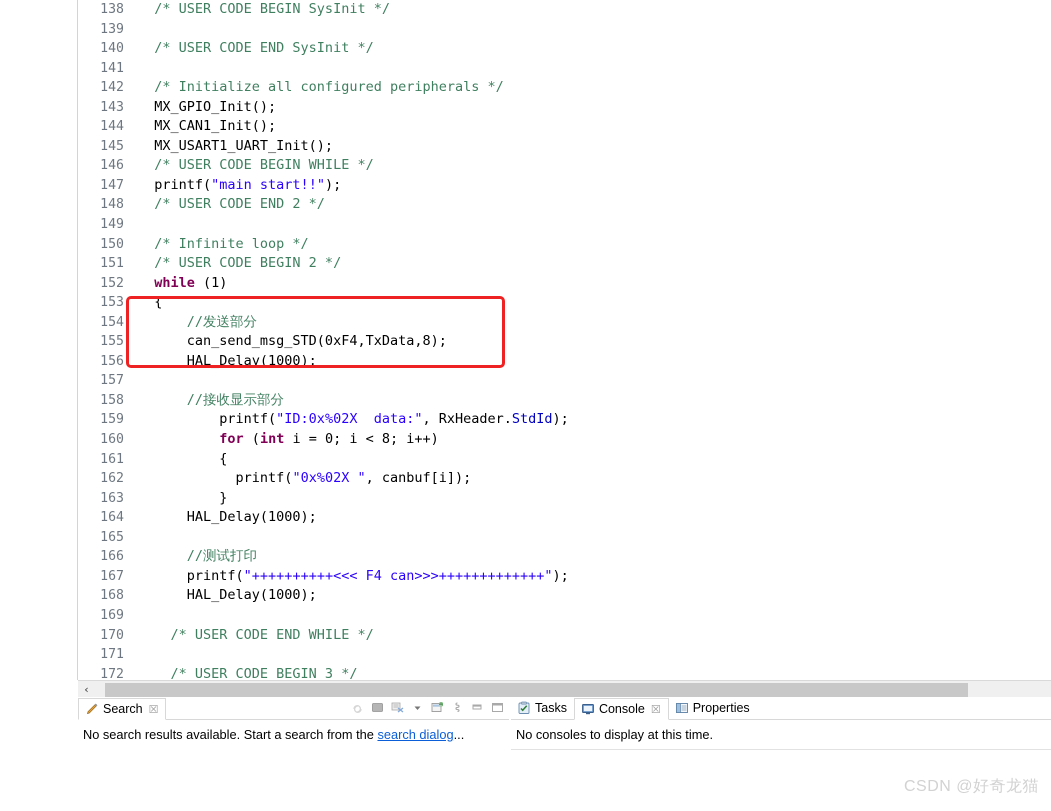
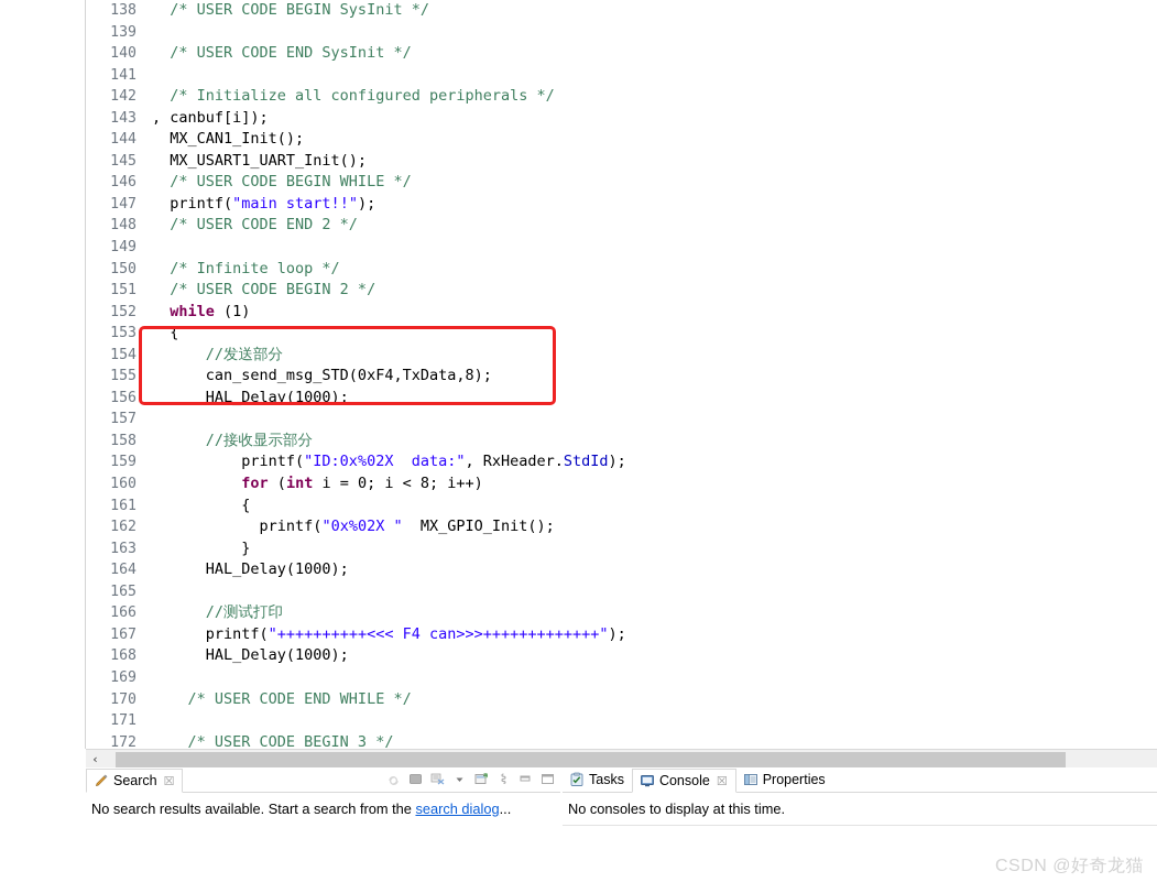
  138 /* USER CODE BEGIN SysInit */
  139
  140 /* USER CODE END SysInit */
  141
  142 /* Initialize all configured peripherals */
- 143 MX_GPIO_Init();
+ 143 , canbuf[i]);
  144 MX_CAN1_Init();
  145 MX_USART1_UART_Init();
  146 /* USER CODE BEGIN WHILE */
  147 printf("main start!!");
  148 /* USER CODE END 2 */
  149
  150 /* Infinite loop */
  151 /* USER CODE BEGIN 2 */
  152 while (1)
  153 {
  154 //发送部分
  155 can_send_msg_STD(0xF4,TxData,8);
  156 HAL_Delay(1000);
  157
  158 //接收显示部分
  159 printf("ID:0x%02X data:", RxHeader.StdId);
  160 for (int i = 0; i < 8; i++)
  161 {
- 162 printf("0x%02X ", canbuf[i]);
+ 162 printf("0x%02X " MX_GPIO_Init();
  163 }
  164 HAL_Delay(1000);
  165
  166 //测试打印
  167 printf("++++++++++<<< F4 can>>>+++++++++++++");
  168 HAL_Delay(1000);
  169
  170 /* USER CODE END WHILE */
  171
  172 /* USER CODE BEGIN 3 */
  ‹
  Search
  ☒
  No search results available. Start a search from the search dialog...
  Tasks
  Console
  ☒
  Properties
  No consoles to display at this time.
  CSDN @好奇龙猫
